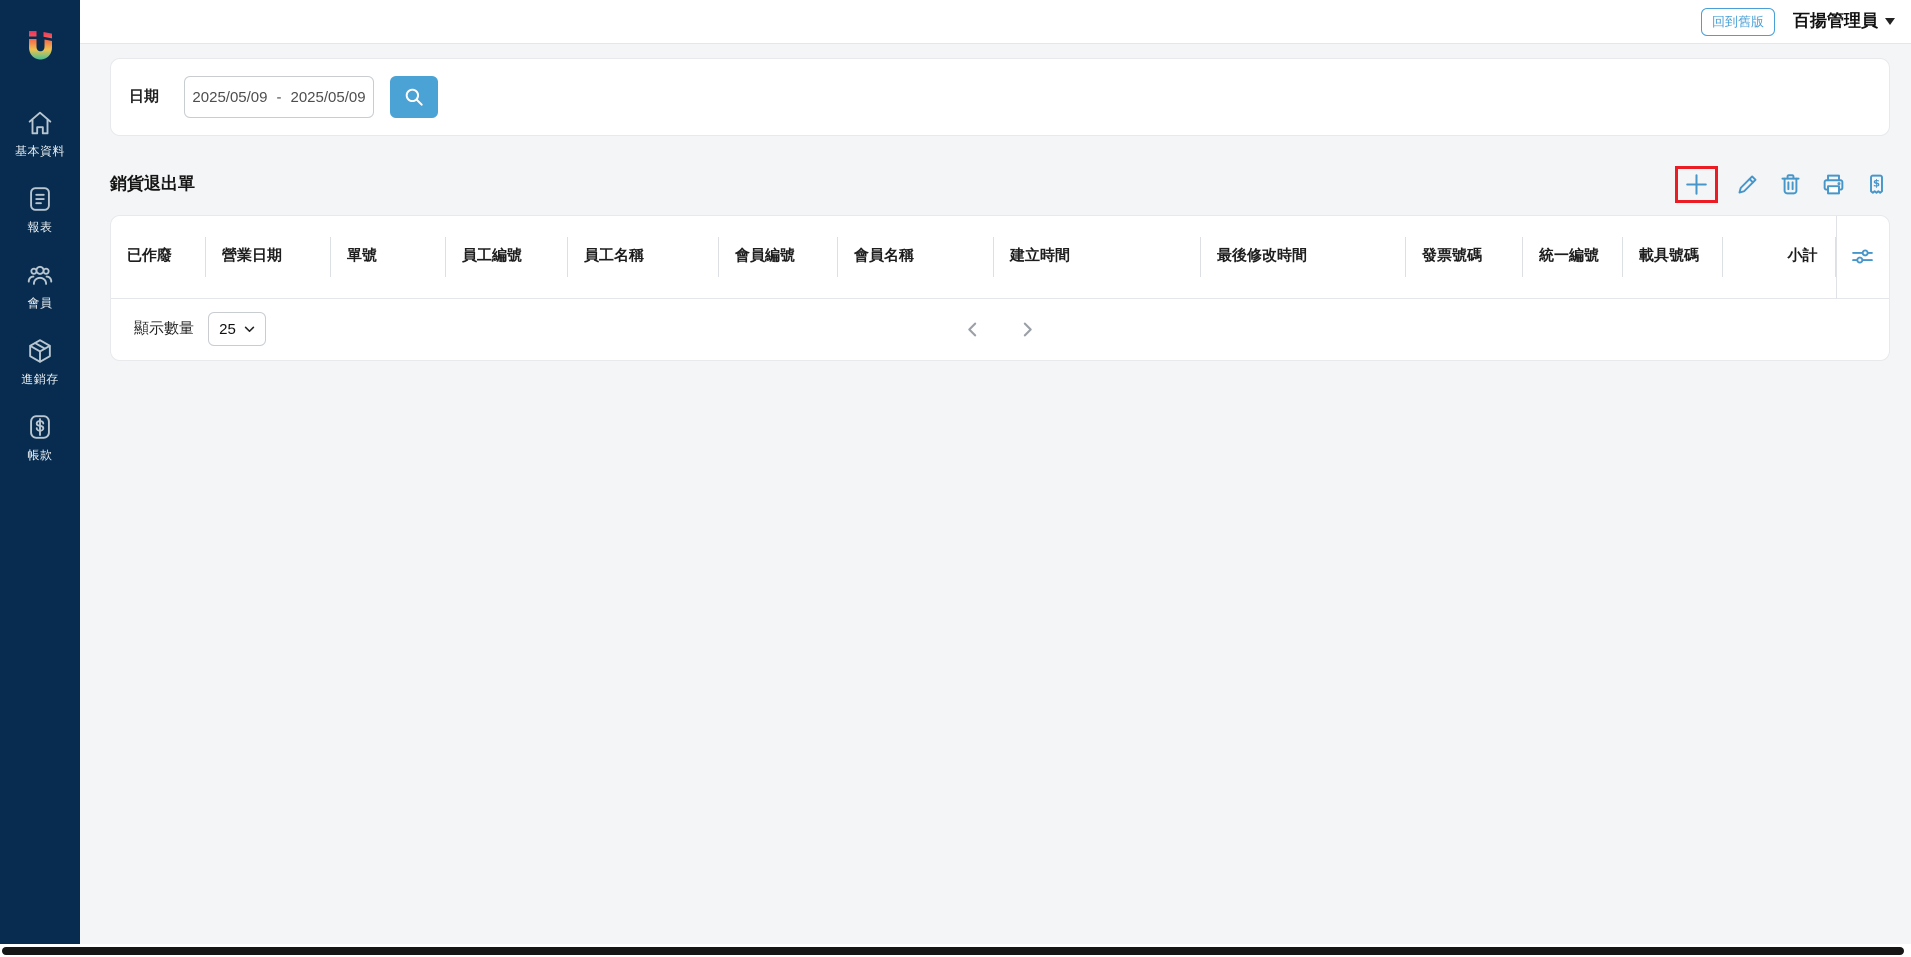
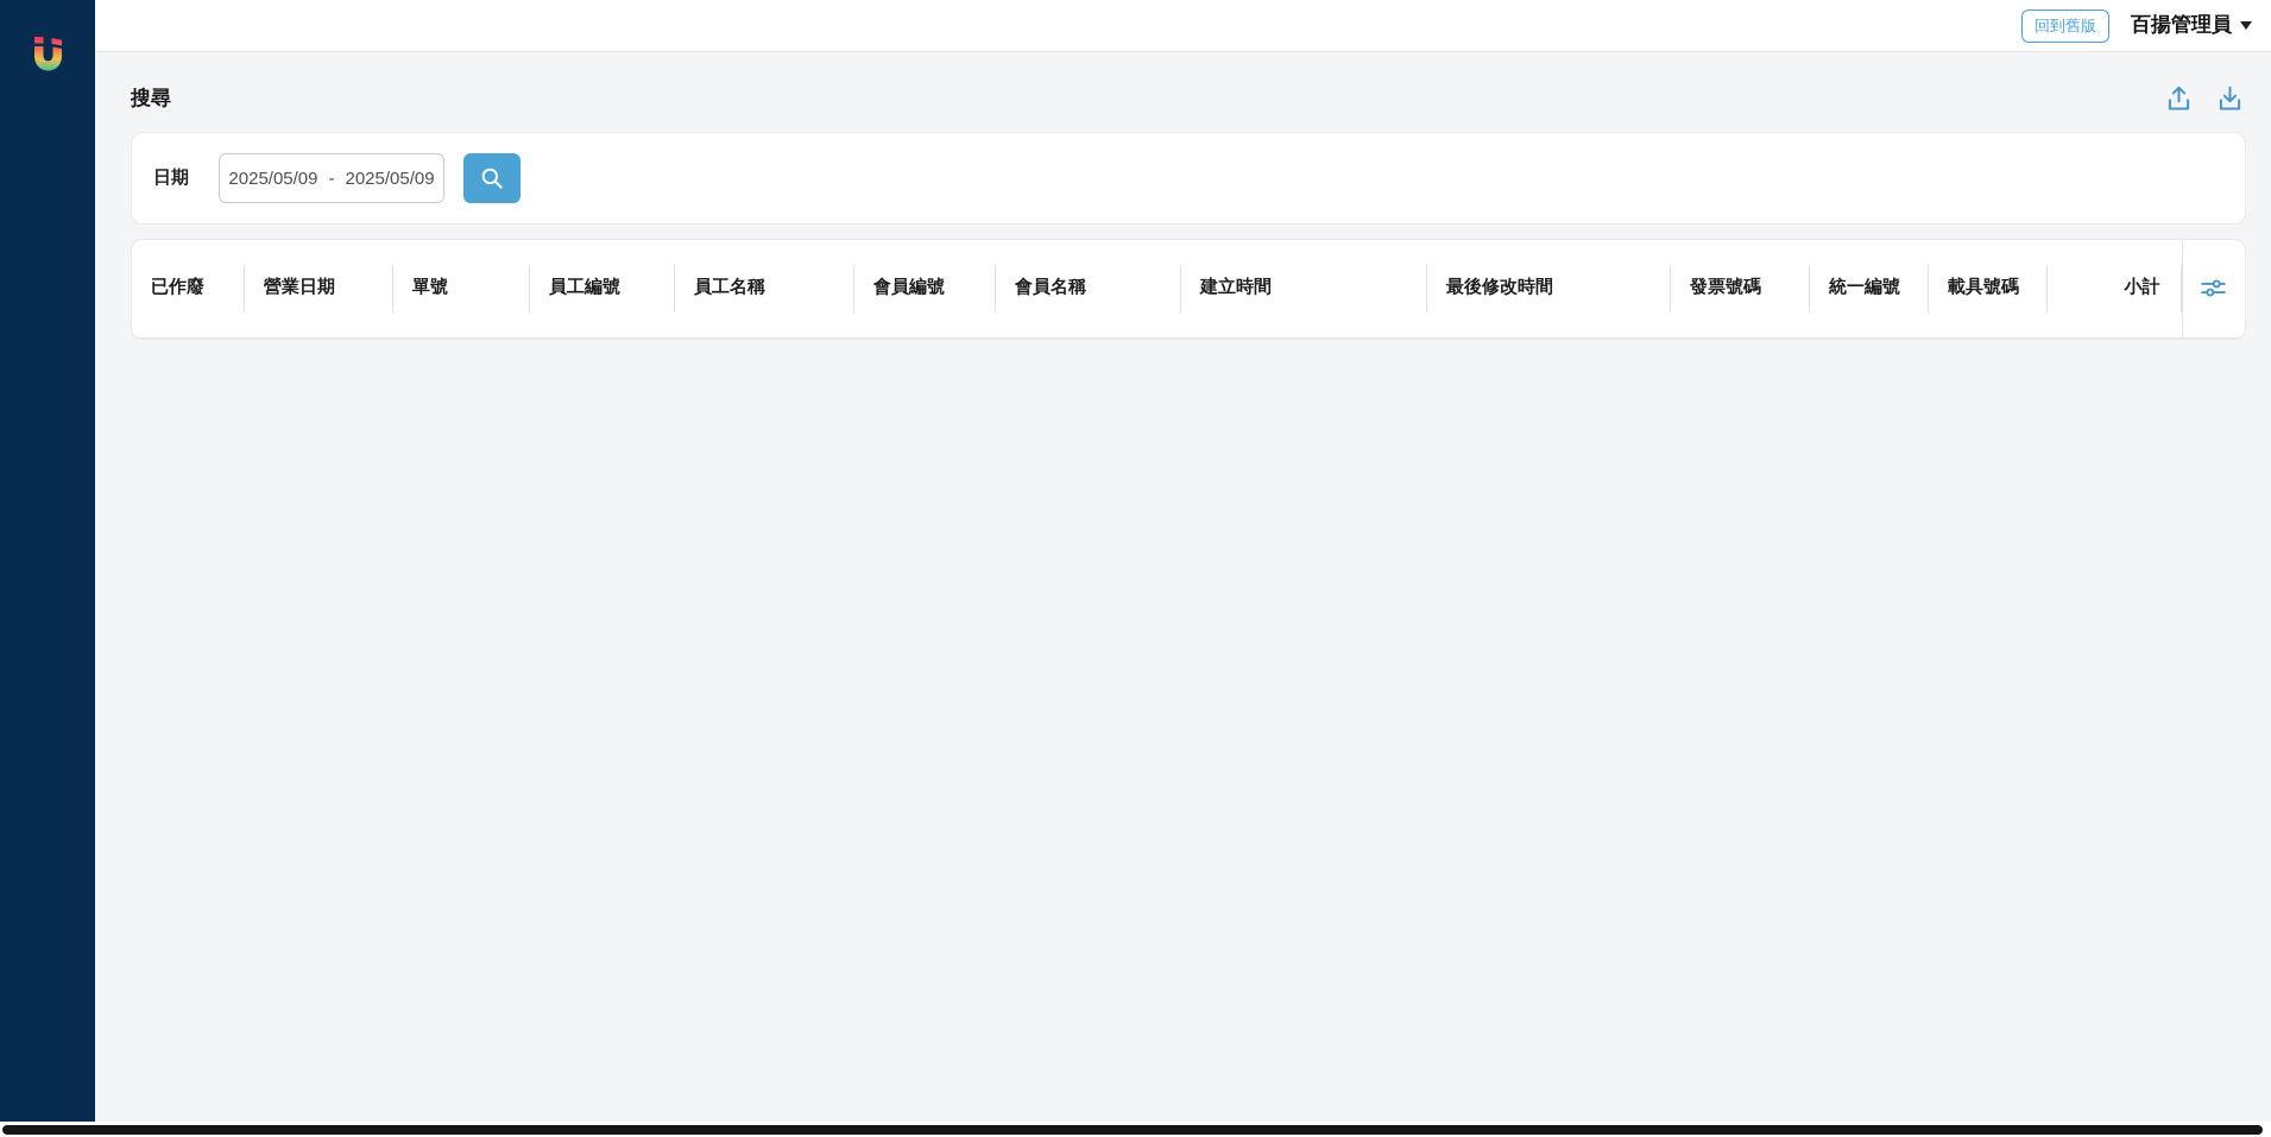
- 基本資料
- 報表
- 會員
- 進銷存
- 帳款
  回到舊版
  百揚管理員
+ 搜尋
  日期
  2025/05/09
  -
  2025/05/09
- 銷貨退出單
- $
  已作廢	營業日期	單號	員工編號	員工名稱	會員編號	會員名稱	建立時間	最後修改時間	發票號碼	統一編號	載具號碼	小計
- 顯示數量
- 25
